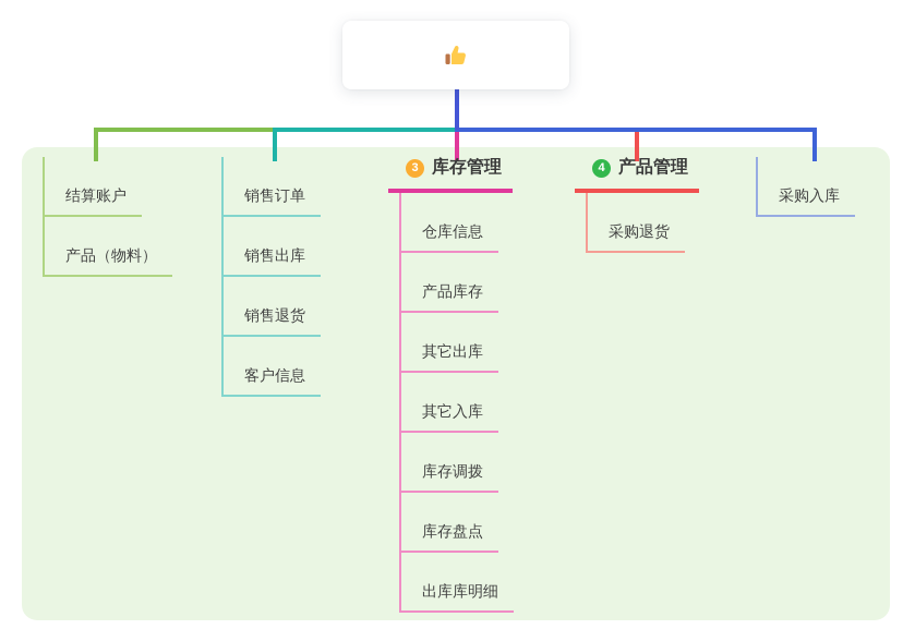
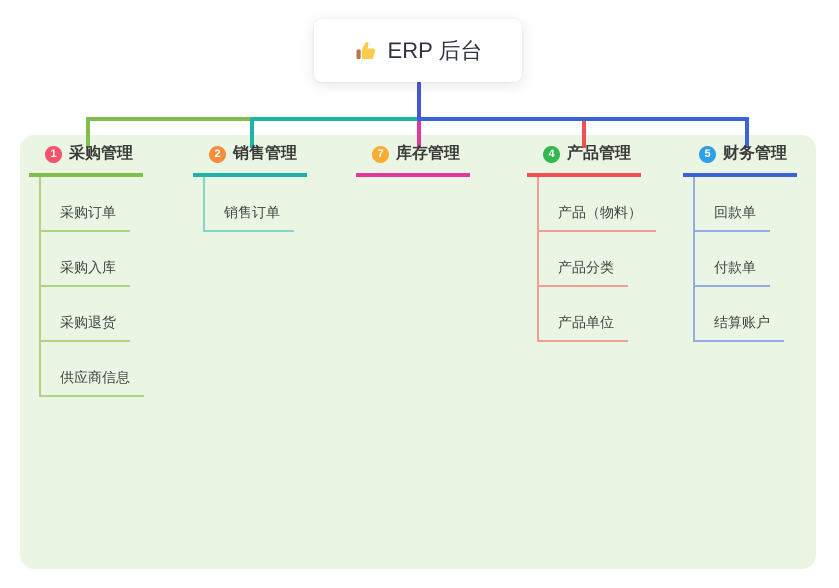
+ ERP 后台
+ 1
+ 采购管理
+ 采购订单
- 结算账户
+ 采购入库
- 产品（物料）
+ 采购退货
+ 供应商信息
+ 2
+ 销售管理
  销售订单
- 销售出库
- 销售退货
- 客户信息
- 3
+ 7
  库存管理
- 仓库信息
- 产品库存
- 其它出库
- 其它入库
- 库存调拨
- 库存盘点
- 出库库明细
  4
  产品管理
- 采购退货
+ 产品（物料）
+ 产品分类
+ 产品单位
+ 5
+ 财务管理
+ 回款单
+ 付款单
- 采购入库
+ 结算账户
